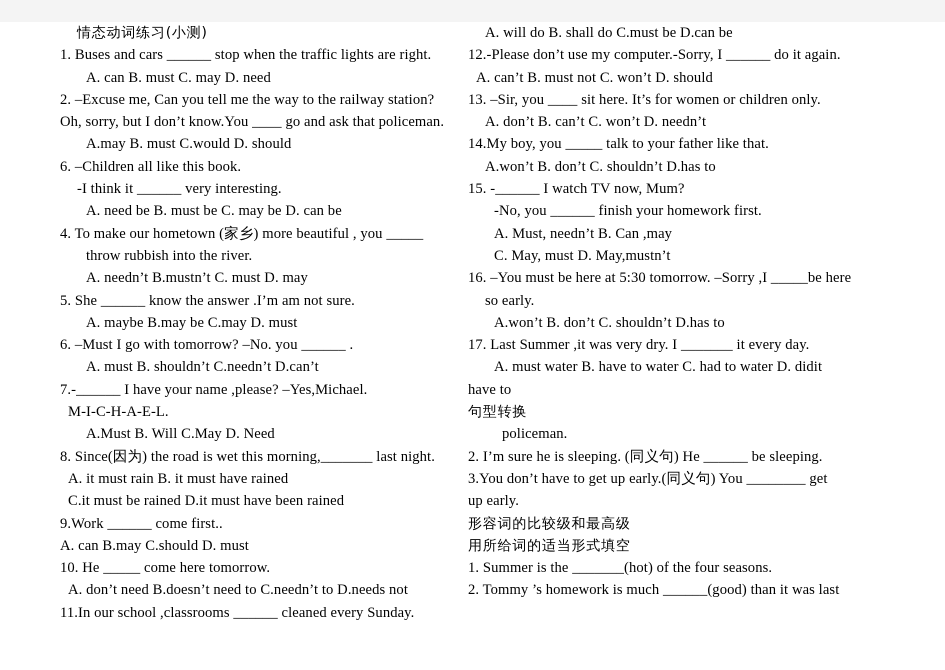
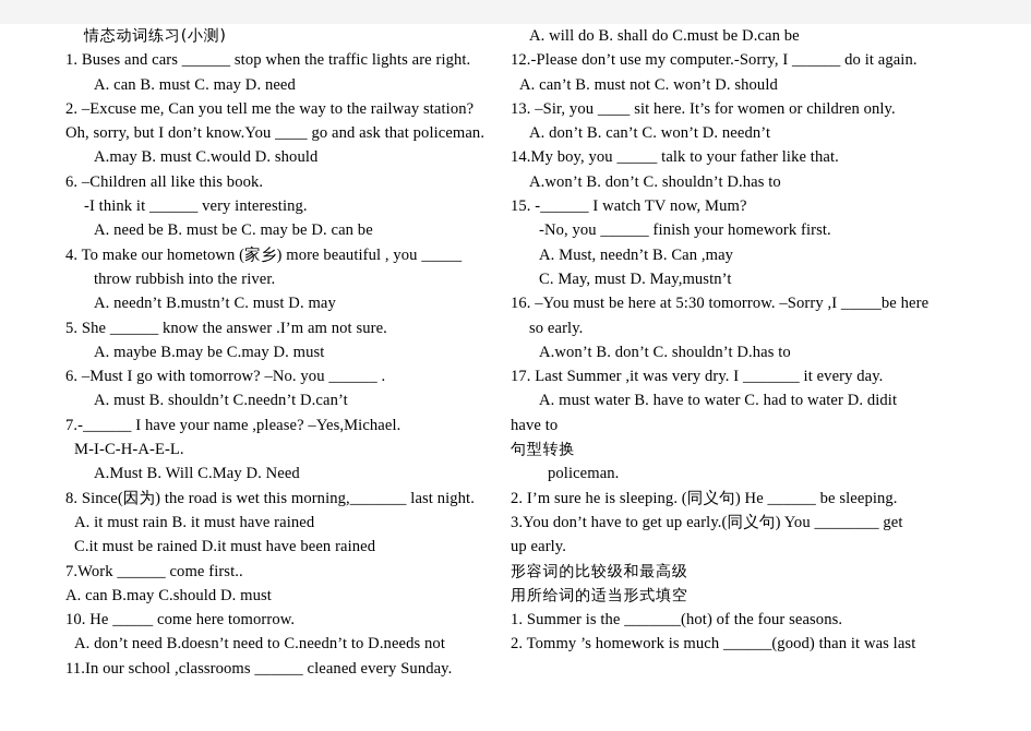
  情态动词练习(小测)
  1. Buses and cars ______ stop when the traffic lights are right.
  A. can B. must C. may D. need
  2. –Excuse me, Can you tell me the way to the railway station?
  Oh, sorry, but I don’t know.You ____ go and ask that policeman.
  A.may B. must C.would D. should
  6. –Children all like this book.
  -I think it ______ very interesting.
  A. need be B. must be C. may be D. can be
  4. To make our hometown (家乡) more beautiful , you _____
  throw rubbish into the river.
  A. needn’t B.mustn’t C. must D. may
  5. She ______ know the answer .I’m am not sure.
  A. maybe B.may be C.may D. must
  6. –Must I go with tomorrow? –No. you ______ .
  A. must B. shouldn’t C.needn’t D.can’t
  7.-______ I have your name ,please? –Yes,Michael.
  M-I-C-H-A-E-L.
  A.Must B. Will C.May D. Need
  8. Since(因为) the road is wet this morning,_______ last night.
  A. it must rain B. it must have rained
  C.it must be rained D.it must have been rained
- 9.Work ______ come first..
+ 7.Work ______ come first..
  A. can B.may C.should D. must
  10. He _____ come here tomorrow.
  A. don’t need B.doesn’t need to C.needn’t to D.needs not
  11.In our school ,classrooms ______ cleaned every Sunday.
  A. will do B. shall do C.must be D.can be
  12.-Please don’t use my computer.-Sorry, I ______ do it again.
  A. can’t B. must not C. won’t D. should
  13. –Sir, you ____ sit here. It’s for women or children only.
  A. don’t B. can’t C. won’t D. needn’t
  14.My boy, you _____ talk to your father like that.
  A.won’t B. don’t C. shouldn’t D.has to
  15. -______ I watch TV now, Mum?
  -No, you ______ finish your homework first.
  A. Must, needn’t B. Can ,may
  C. May, must D. May,mustn’t
  16. –You must be here at 5:30 tomorrow. –Sorry ,I _____be here
  so early.
  A.won’t B. don’t C. shouldn’t D.has to
  17. Last Summer ,it was very dry. I _______ it every day.
  A. must water B. have to water C. had to water D. didit
  have to
  句型转换
  policeman.
  2. I’m sure he is sleeping. (同义句) He ______ be sleeping.
  3.You don’t have to get up early.(同义句) You ________ get
  up early.
  形容词的比较级和最高级
  用所给词的适当形式填空
  1. Summer is the _______(hot) of the four seasons.
  2. Tommy ’s homework is much ______(good) than it was last
